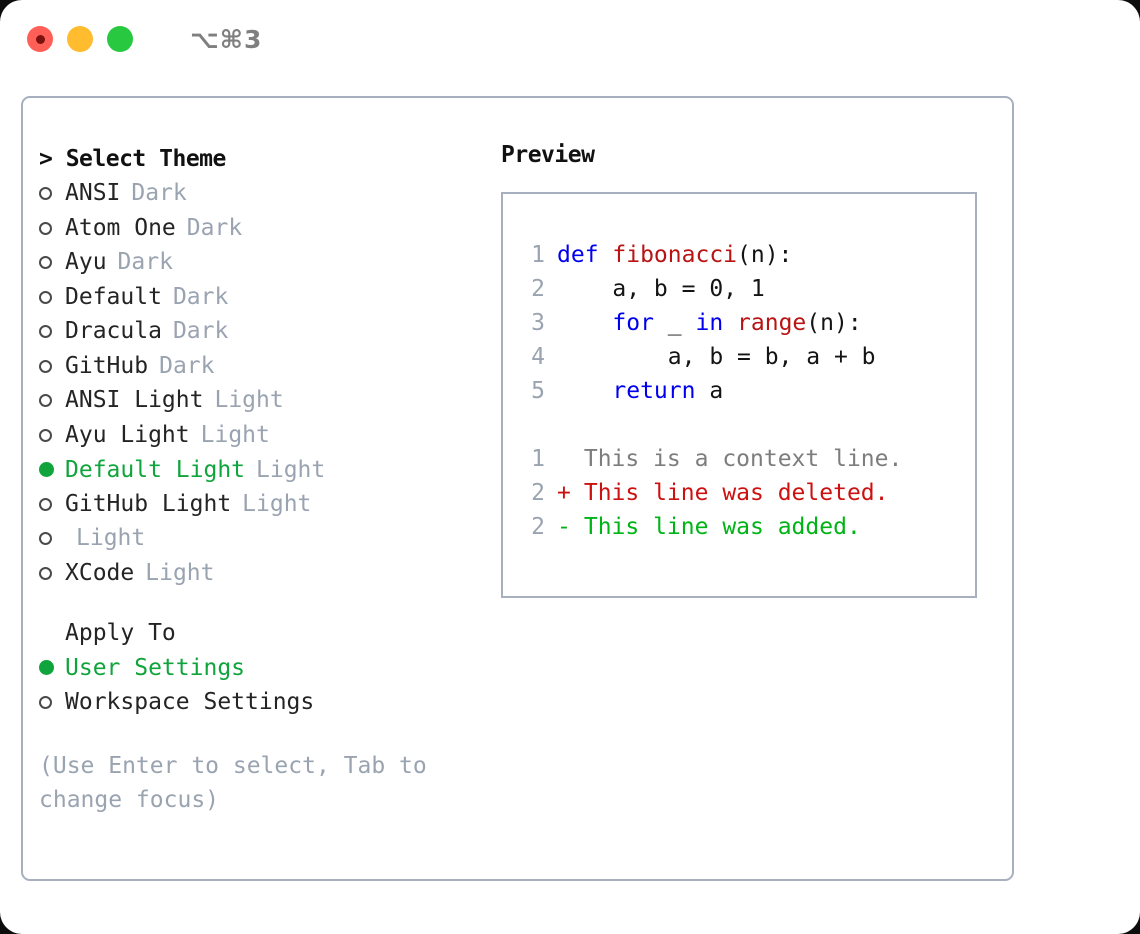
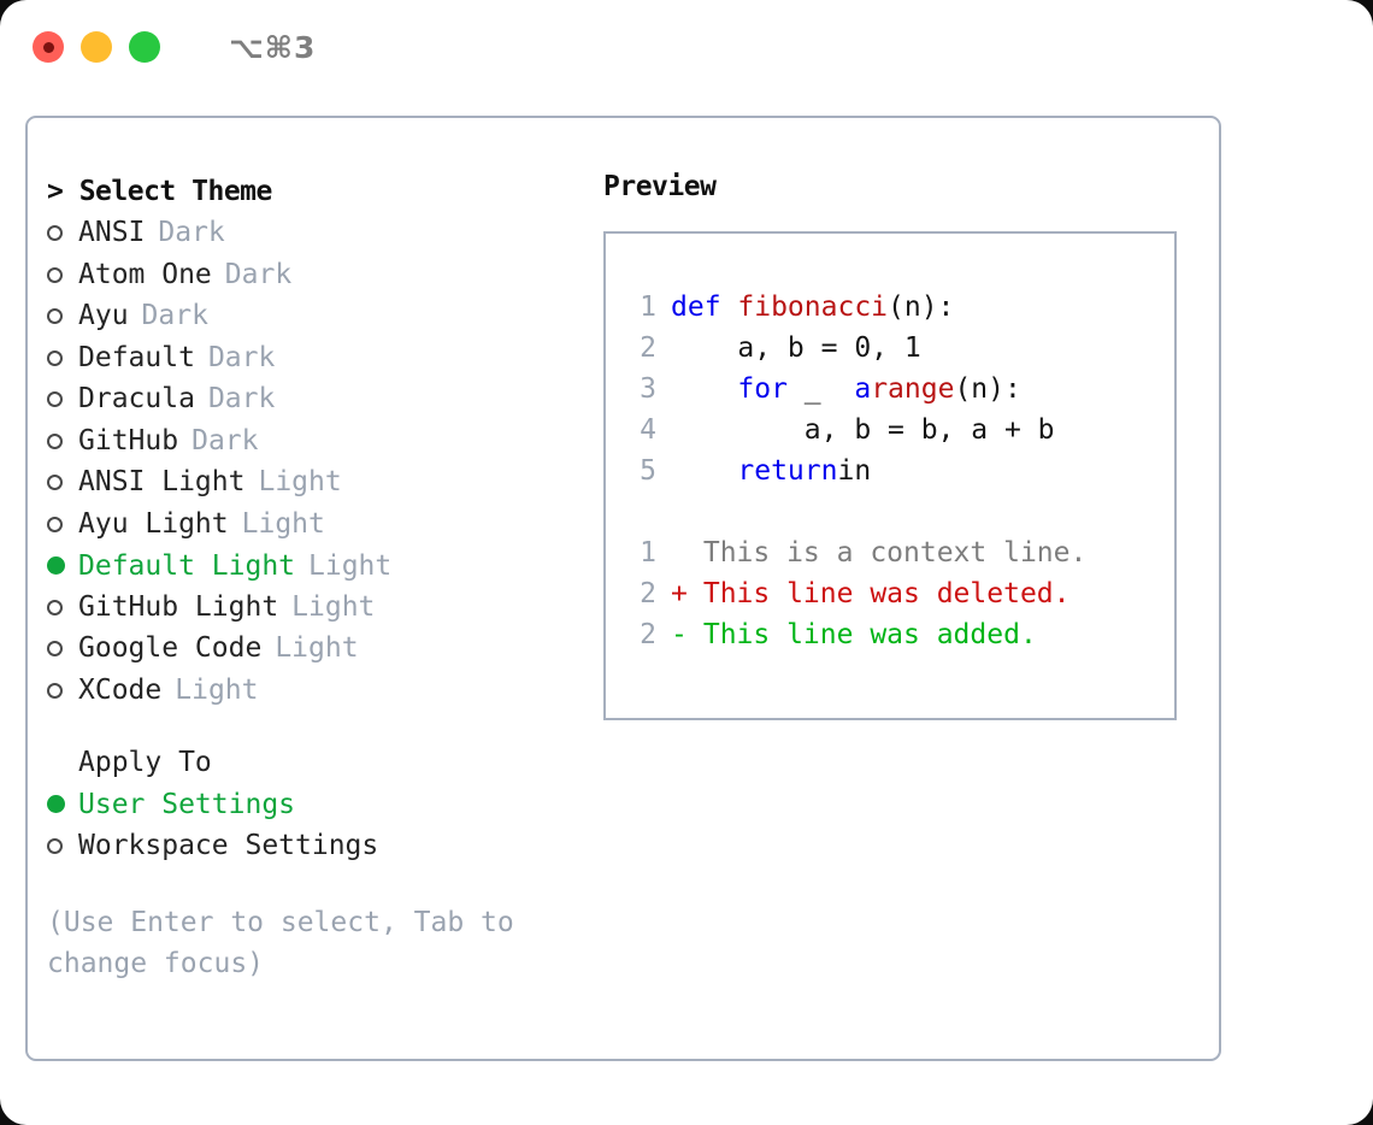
  ⌥⌘3
  > Select Theme
  ANSI
  Dark
  Atom One
  Dark
  Ayu
  Dark
  Default
  Dark
  Dracula
  Dark
  GitHub
  Dark
  ANSI Light
  Light
  Ayu Light
  Light
  Default Light
  Light
  GitHub Light
  Light
+ Google Code
  Light
  XCode
  Light
  Apply To
  User Settings
  Workspace Settings
  (Use Enter to select, Tab to change focus)
  Preview
  1
  def fibonacci(n):
  2
  a, b = 0, 1
  3
- for _ in range(n):
+ for _ arange(n):
  4
  a, b = b, a + b
  5
- return a
+ returnin
  1
  This is a context line.
  2
  +
  This line was deleted.
  2
  -
  This line was added.
